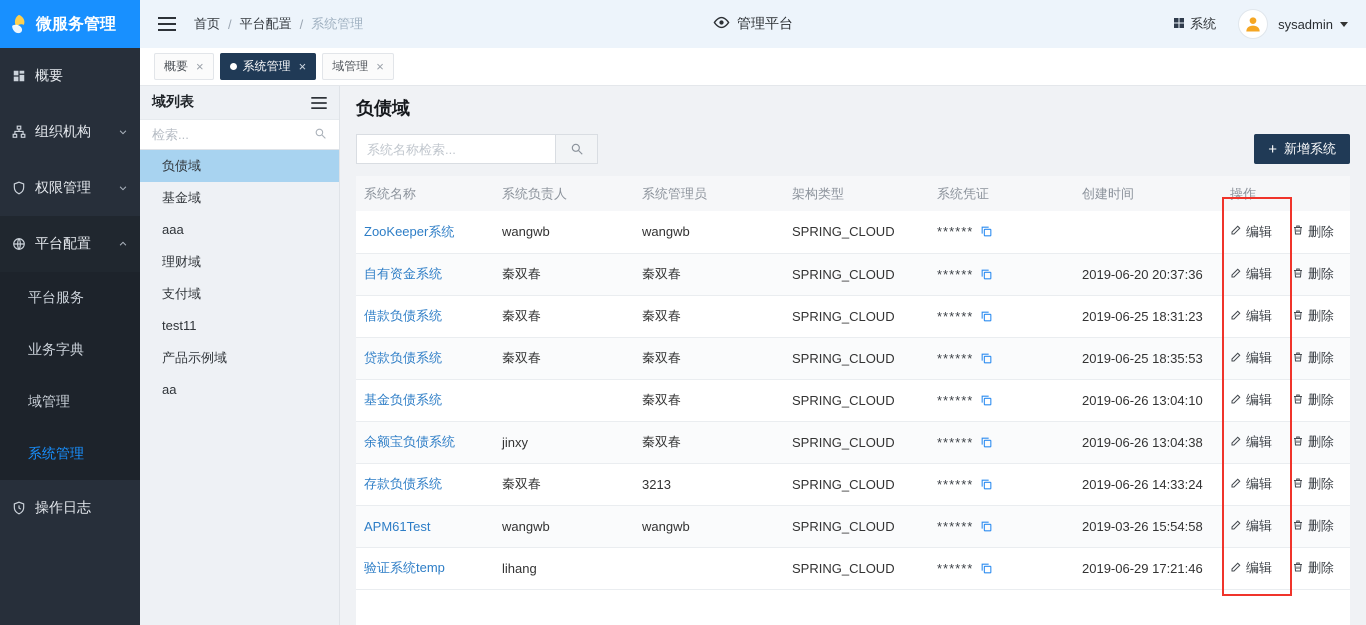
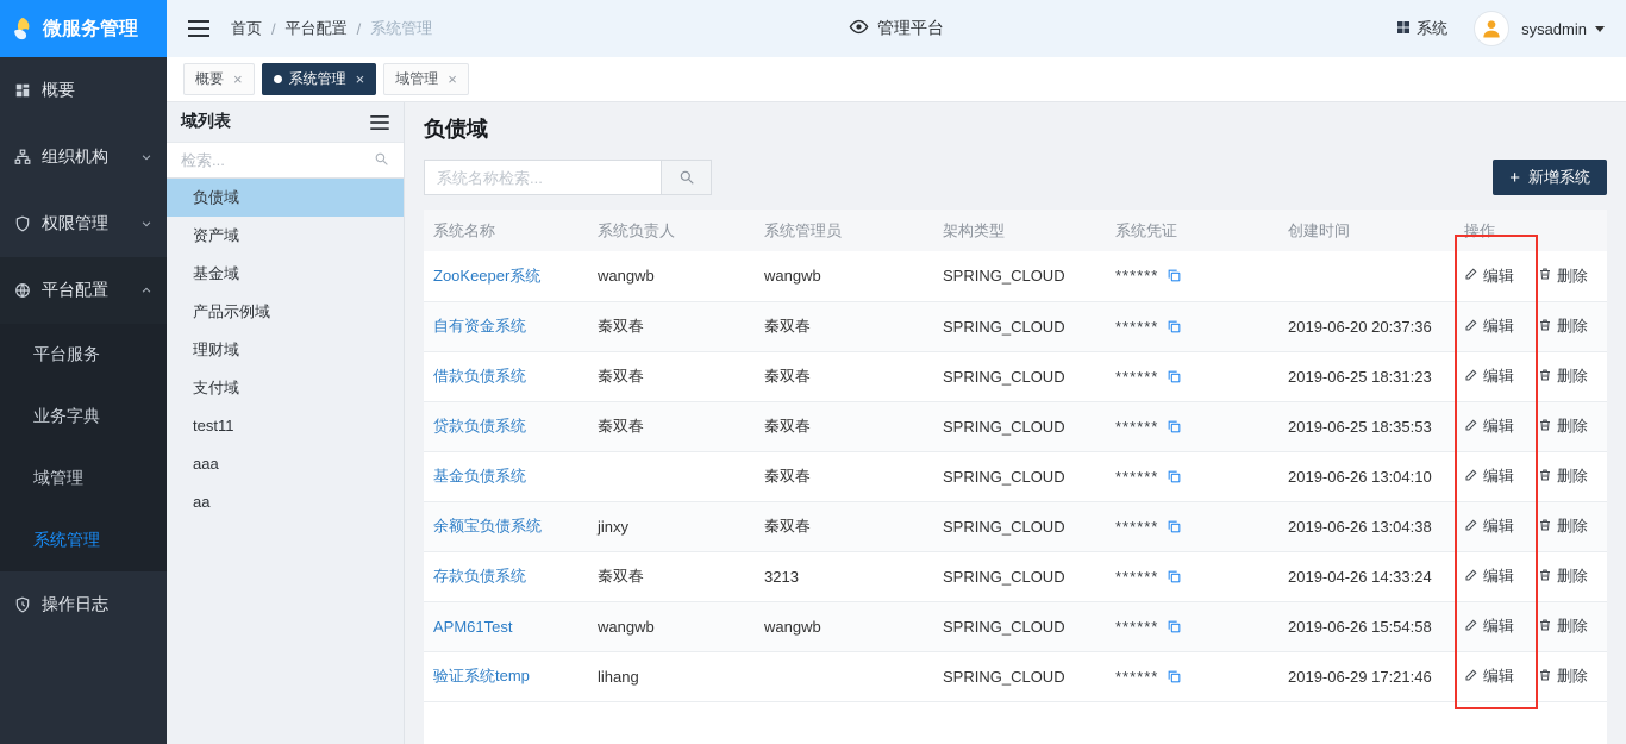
  微服务管理
  首页
  /
  平台配置
  /
  系统管理
  管理平台
  系统
  sysadmin
  概要
  组织机构
  权限管理
  平台配置
  平台服务
  业务字典
  域管理
  系统管理
  操作日志
  概要
  ×
  系统管理
  ×
  域管理
  ×
  域列表
  检索...
  负债域
+ 资产域
  基金域
- aaa
+ 产品示例域
  理财域
  支付域
  test11
- 产品示例域
+ aaa
  aa
  负债域
  系统名称检索...
  +
  新增系统
  系统名称	系统负责人	系统管理员	架构类型	系统凭证	创建时间	操作
  ZooKeeper系统	wangwb	wangwb	SPRING_CLOUD	******		编辑 删除
  自有资金系统	秦双春	秦双春	SPRING_CLOUD	******	2019-06-20 20:37:36	编辑 删除
  借款负债系统	秦双春	秦双春	SPRING_CLOUD	******	2019-06-25 18:31:23	编辑 删除
  贷款负债系统	秦双春	秦双春	SPRING_CLOUD	******	2019-06-25 18:35:53	编辑 删除
  基金负债系统		秦双春	SPRING_CLOUD	******	2019-06-26 13:04:10	编辑 删除
  余额宝负债系统	jinxy	秦双春	SPRING_CLOUD	******	2019-06-26 13:04:38	编辑 删除
- 存款负债系统	秦双春	3213	SPRING_CLOUD	******	2019-06-26 14:33:24	编辑 删除
+ 存款负债系统	秦双春	3213	SPRING_CLOUD	******	2019-04-26 14:33:24	编辑 删除
- APM61Test	wangwb	wangwb	SPRING_CLOUD	******	2019-03-26 15:54:58	编辑 删除
+ APM61Test	wangwb	wangwb	SPRING_CLOUD	******	2019-06-26 15:54:58	编辑 删除
  验证系统temp	lihang		SPRING_CLOUD	******	2019-06-29 17:21:46	编辑 删除
